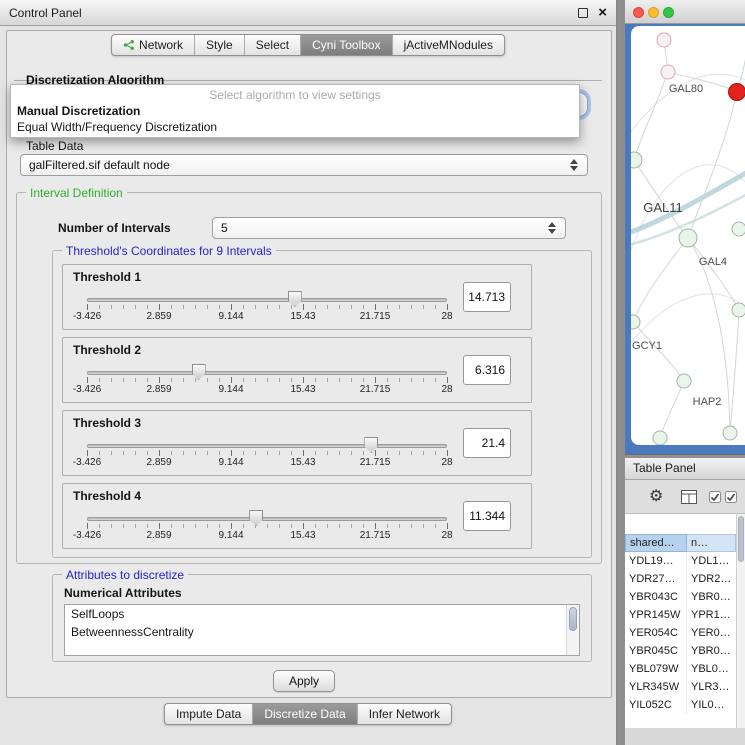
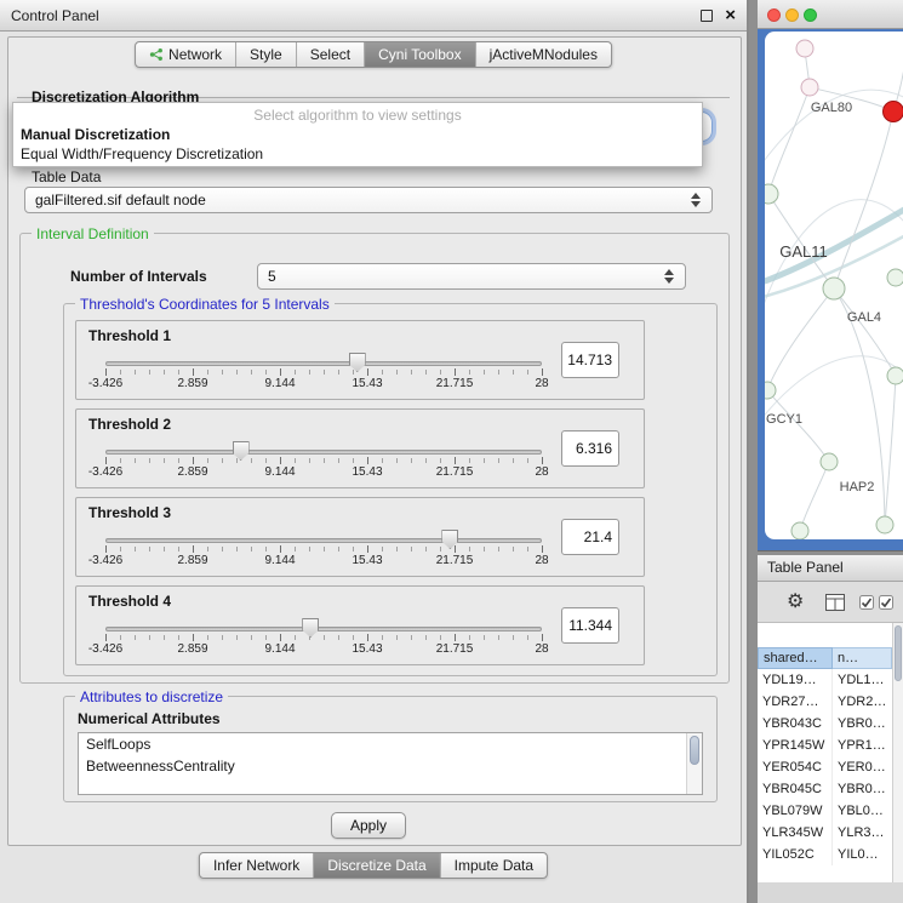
  Control Panel
  ×
  Network
  Style
  Select
  Cyni Toolbox
  jActiveMNodules
  Discretization Algorithm
  Select algorithm to view settings
  Manual Discretization
  Equal Width/Frequency Discretization
  Table Data
  galFiltered.sif default node
  Interval Definition
  Number of Intervals
  5
- Threshold's Coordinates for 9 Intervals
+ Threshold's Coordinates for 5 Intervals
  Threshold 1
  -3.426
  2.859
  9.144
  15.43
  21.715
  28
  14.713
  Threshold 2
  -3.426
  2.859
  9.144
  15.43
  21.715
  28
  6.316
  Threshold 3
  -3.426
  2.859
  9.144
  15.43
  21.715
  28
  21.4
  Threshold 4
  -3.426
  2.859
  9.144
  15.43
  21.715
  28
  11.344
  Attributes to discretize
  Numerical Attributes
  SelfLoops
  BetweennessCentrality
  Apply
- Impute Data
+ Infer Network
  Discretize Data
- Infer Network
+ Impute Data
  GAL80
  GAL11
  GAL4
  GCY1
  HAP2
  Table Panel
  ⚙
  shared…
  n…
  YDL19…
  YDL1…
  YDR27…
  YDR2…
  YBR043C
  YBR0…
  YPR145W
  YPR1…
  YER054C
  YER0…
  YBR045C
  YBR0…
  YBL079W
  YBL0…
  YLR345W
  YLR3…
  YIL052C
  YIL0…
